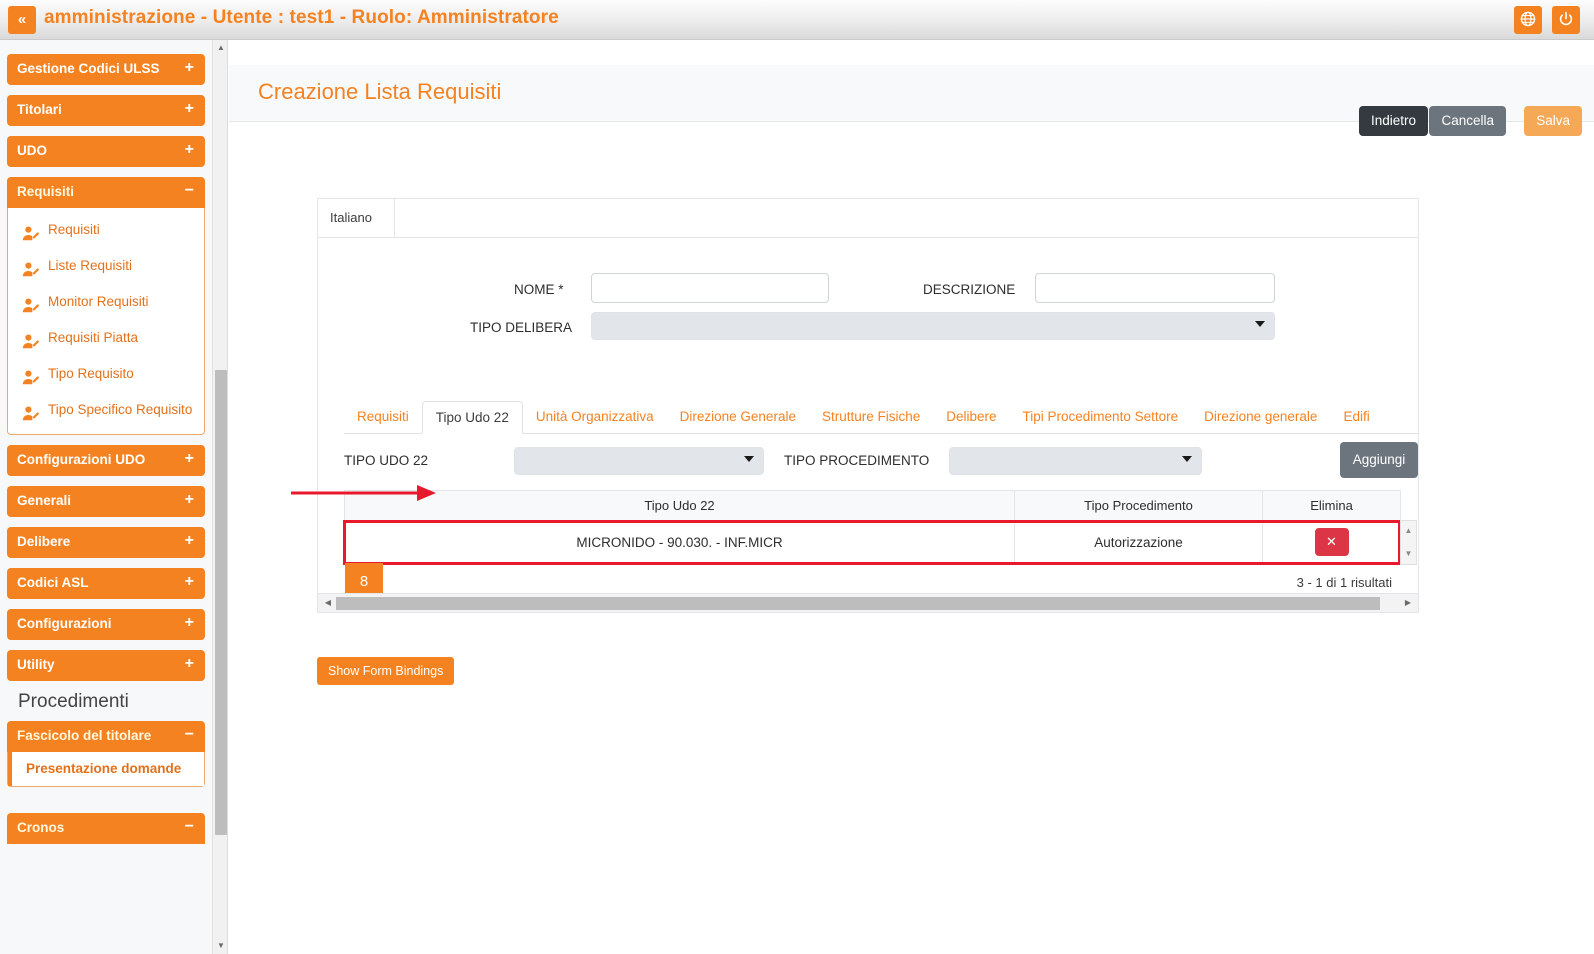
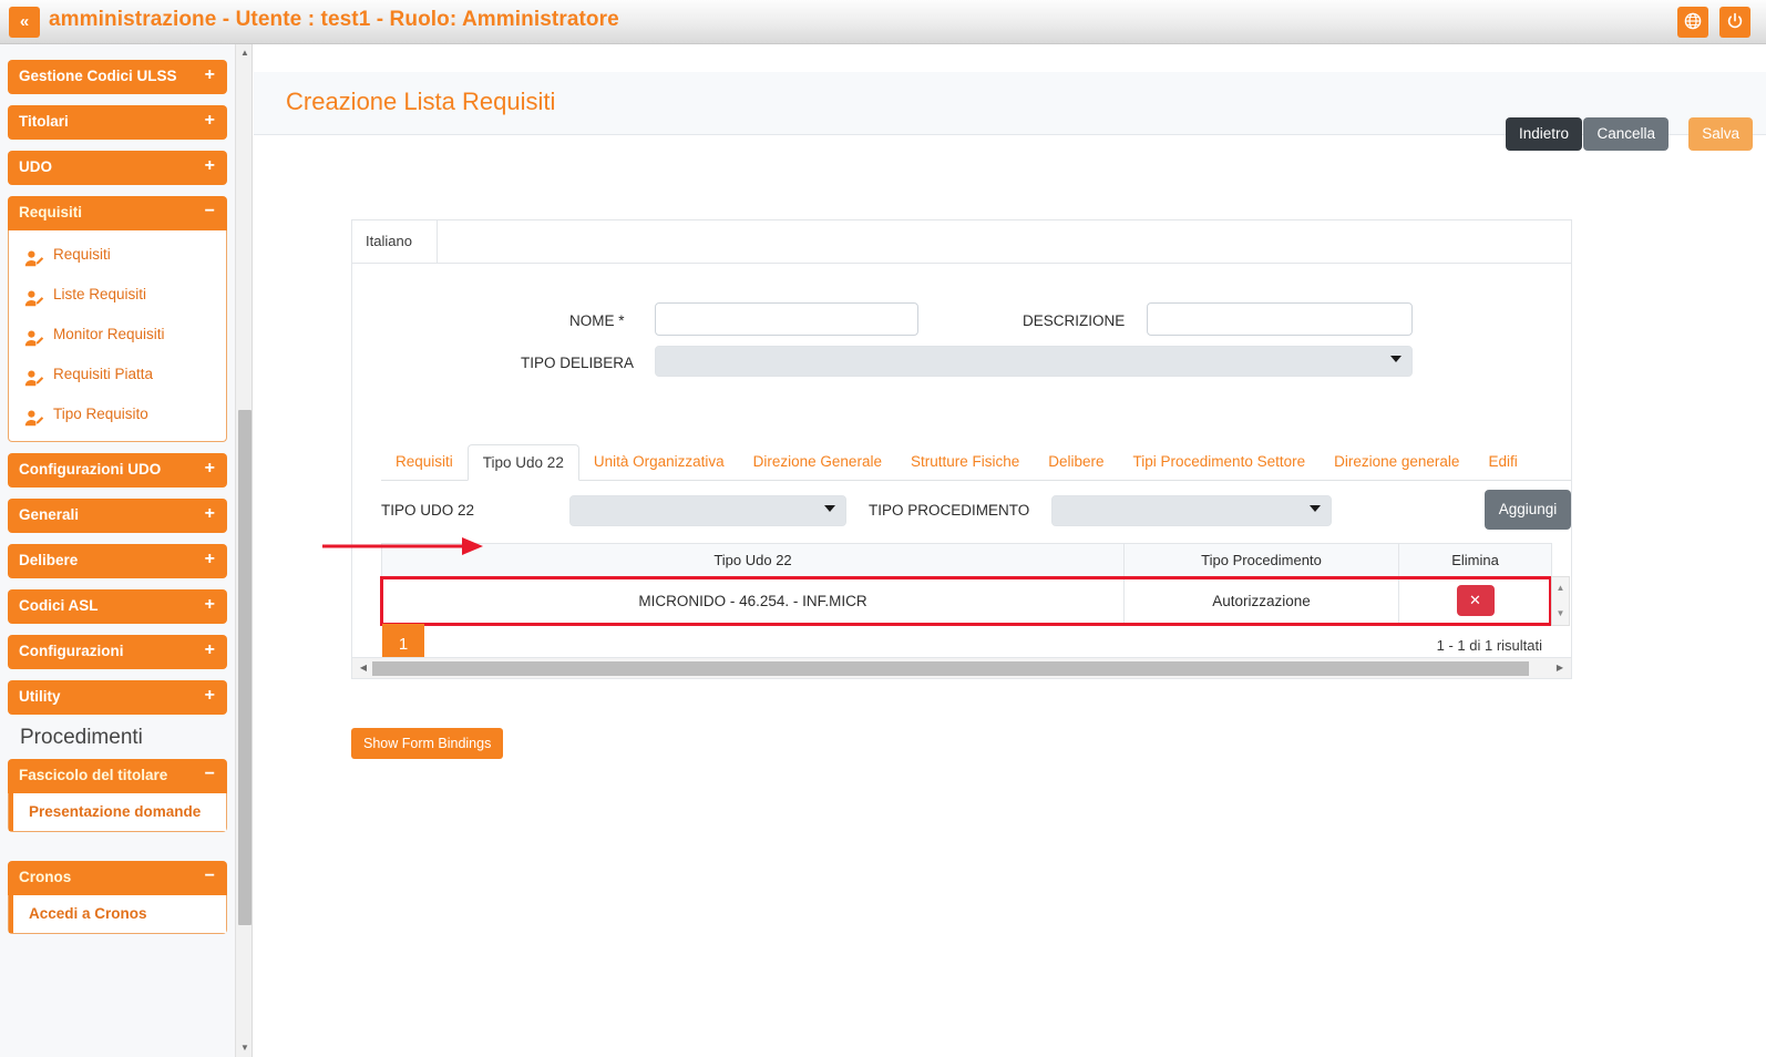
  «
  amministrazione - Utente : test1 - Ruolo: Amministratore
  Gestione Codici ULSS
  +
  Titolari
  +
  UDO
  +
  Requisiti
  −
  Requisiti
  Liste Requisiti
  Monitor Requisiti
  Requisiti Piatta
  Tipo Requisito
- Tipo Specifico Requisito
  Configurazioni UDO
  +
  Generali
  +
  Delibere
  +
  Codici ASL
  +
  Configurazioni
  +
  Utility
  +
  Procedimenti
  Fascicolo del titolare
  −
  Presentazione domande
  Cronos
  −
+ Accedi a Cronos
  ▲
  ▼
  Creazione Lista Requisiti
  Indietro
  Cancella
  Salva
  Italiano
  NOME *
  DESCRIZIONE
  TIPO DELIBERA
  Requisiti
  Tipo Udo 22
  Unità Organizzativa
  Direzione Generale
  Strutture Fisiche
  Delibere
  Tipi Procedimento Settore
  Direzione generale
  Edifi
  TIPO UDO 22
  TIPO PROCEDIMENTO
  Aggiungi
  Tipo Udo 22	Tipo Procedimento	Elimina
- MICRONIDO - 90.030. - INF.MICR	Autorizzazione	✕
+ MICRONIDO - 46.254. - INF.MICR	Autorizzazione	✕
  ▲
  ▼
- 8
+ 1
- 3 - 1 di 1 risultati
+ 1 - 1 di 1 risultati
  ◀
  ▶
  Show Form Bindings
